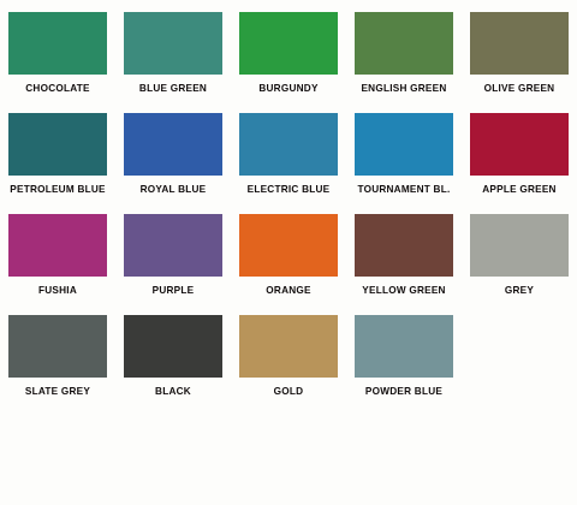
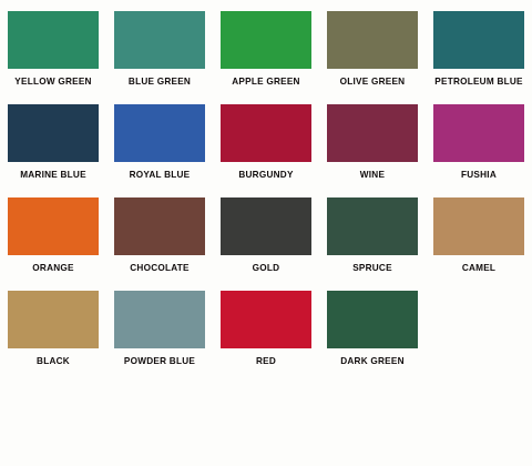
- CHOCOLATE
+ YELLOW GREEN
  BLUE GREEN
- BURGUNDY
+ APPLE GREEN
- ENGLISH GREEN
  OLIVE GREEN
  PETROLEUM BLUE
+ MARINE BLUE
  ROYAL BLUE
- ELECTRIC BLUE
- TOURNAMENT BL.
- APPLE GREEN
+ BURGUNDY
+ WINE
  FUSHIA
- PURPLE
  ORANGE
- YELLOW GREEN
+ CHOCOLATE
- GREY
- SLATE GREY
- BLACK
+ GOLD
+ SPRUCE
+ CAMEL
- GOLD
+ BLACK
  POWDER BLUE
+ RED
+ DARK GREEN
